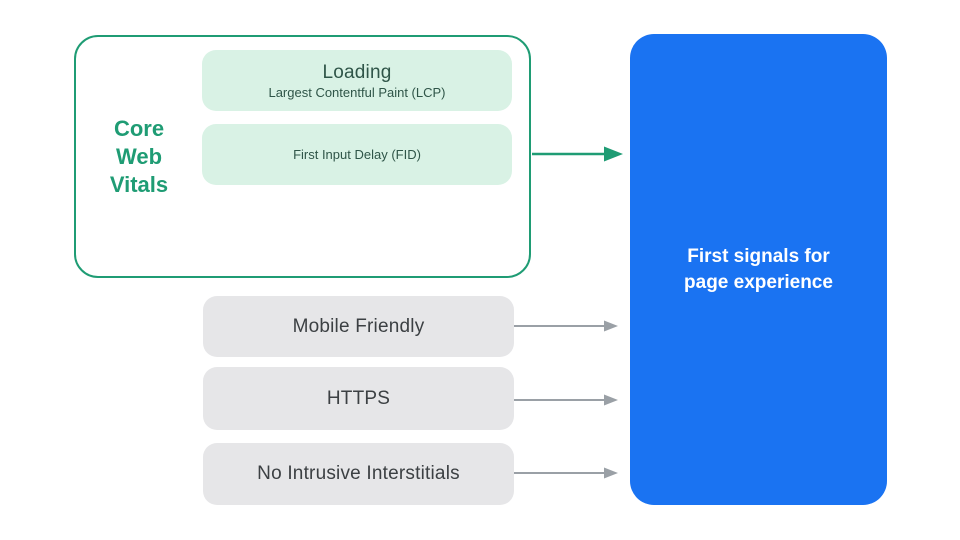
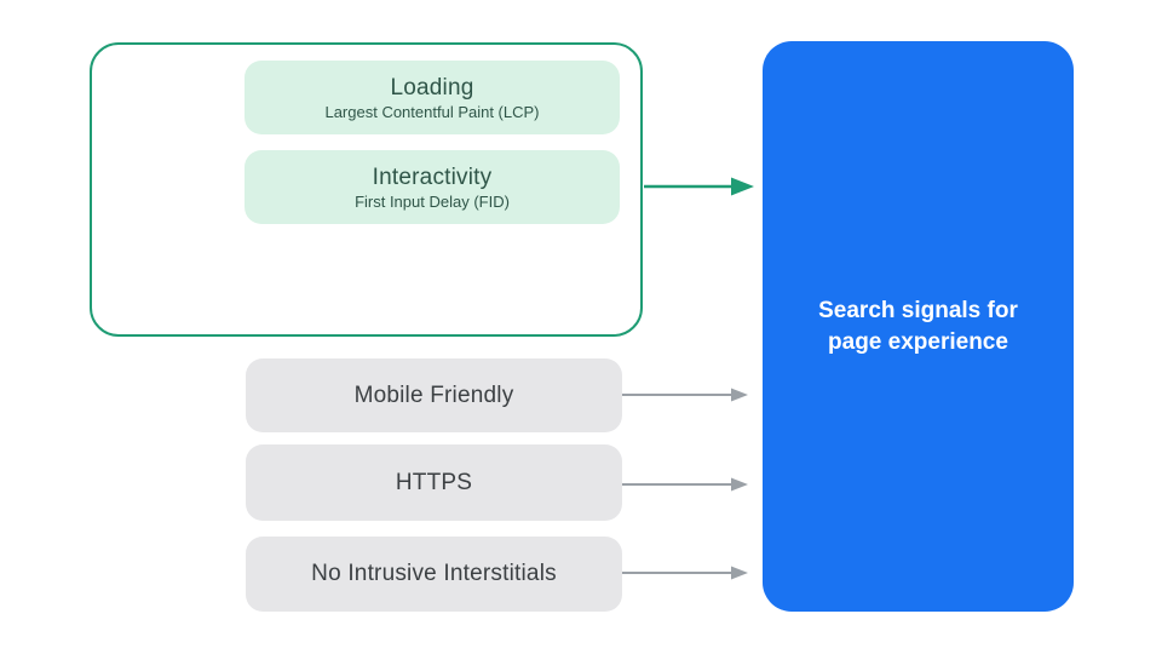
- Core Web Vitals
  Loading
  Largest Contentful Paint (LCP)
+ Interactivity
  First Input Delay (FID)
  Mobile Friendly
  HTTPS
  No Intrusive Interstitials
- First signals for page experience
+ Search signals for page experience
